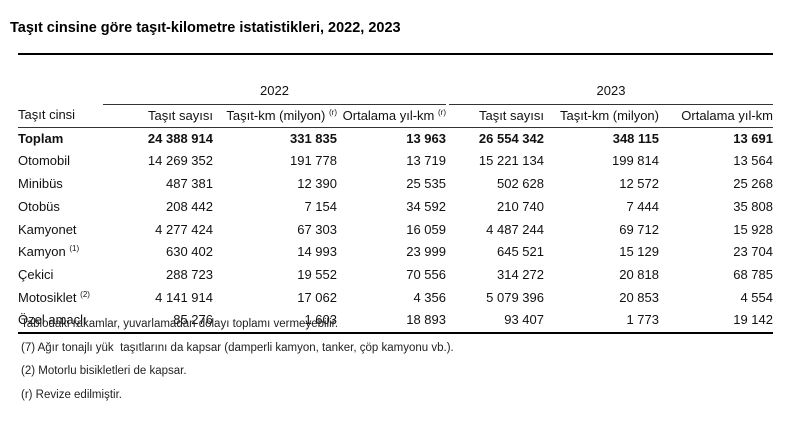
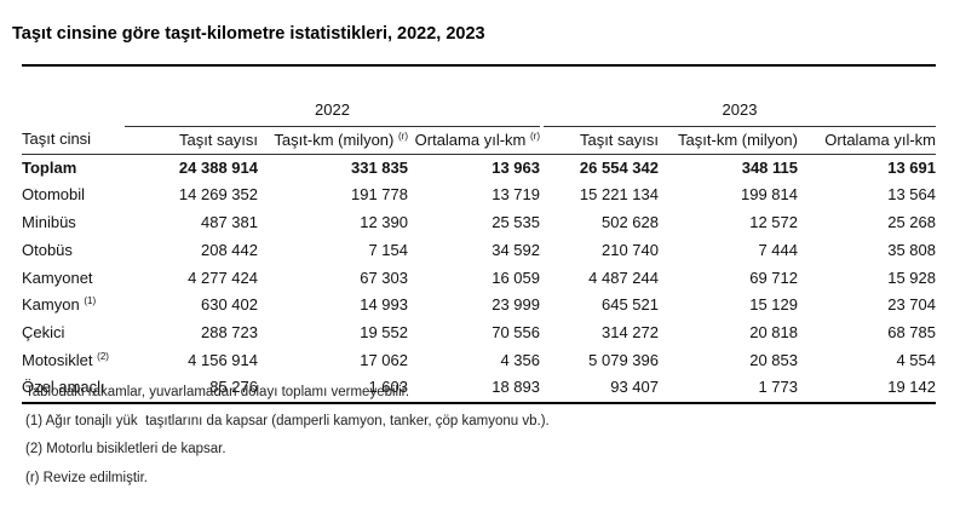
  Taşıt cinsine göre taşıt-kilometre istatistikleri, 2022, 2023
  	2022		2023
  Taşıt cinsi	Taşıt sayısı	Taşıt-km (milyon) (r)	Ortalama yıl-km (r)		Taşıt sayısı	Taşıt-km (milyon)	Ortalama yıl-km
  Toplam	24 388 914	331 835	13 963		26 554 342	348 115	13 691
  Otomobil	14 269 352	191 778	13 719		15 221 134	199 814	13 564
  Minibüs	487 381	12 390	25 535		502 628	12 572	25 268
  Otobüs	208 442	7 154	34 592		210 740	7 444	35 808
  Kamyonet	4 277 424	67 303	16 059		4 487 244	69 712	15 928
  Kamyon (1)	630 402	14 993	23 999		645 521	15 129	23 704
  Çekici	288 723	19 552	70 556		314 272	20 818	68 785
- Motosiklet (2)	4 141 914	17 062	4 356		5 079 396	20 853	4 554
+ Motosiklet (2)	4 156 914	17 062	4 356		5 079 396	20 853	4 554
  Özel amaçlı	85 276	1 603	18 893		93 407	1 773	19 142
  Tablodaki rakamlar, yuvarlamadan dolayı toplamı vermeyebilir.
- (7) Ağır tonajlı yük taşıtlarını da kapsar (damperli kamyon, tanker, çöp kamyonu vb.).
+ (1) Ağır tonajlı yük taşıtlarını da kapsar (damperli kamyon, tanker, çöp kamyonu vb.).
  (2) Motorlu bisikletleri de kapsar.
  (r) Revize edilmiştir.
